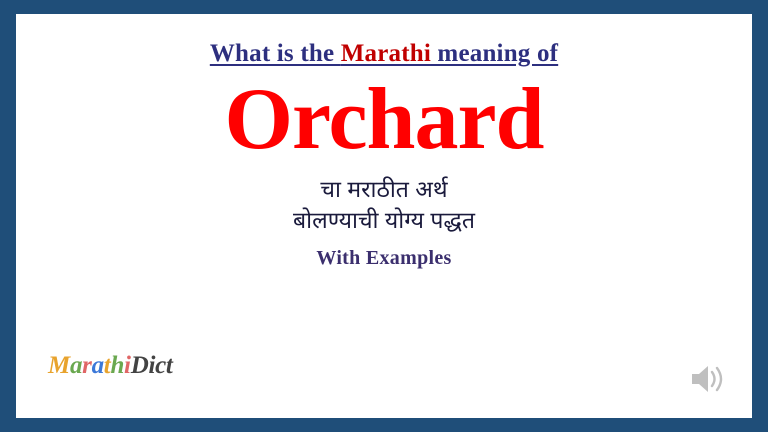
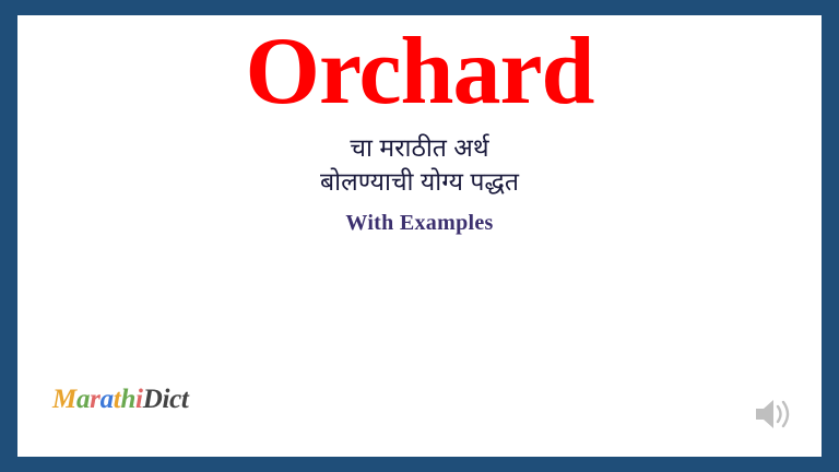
- What is the Marathi meaning of
  Orchard
  चा मराठीत अर्थ
  बोलण्याची योग्य पद्धत
  With Examples
  MarathiDict
